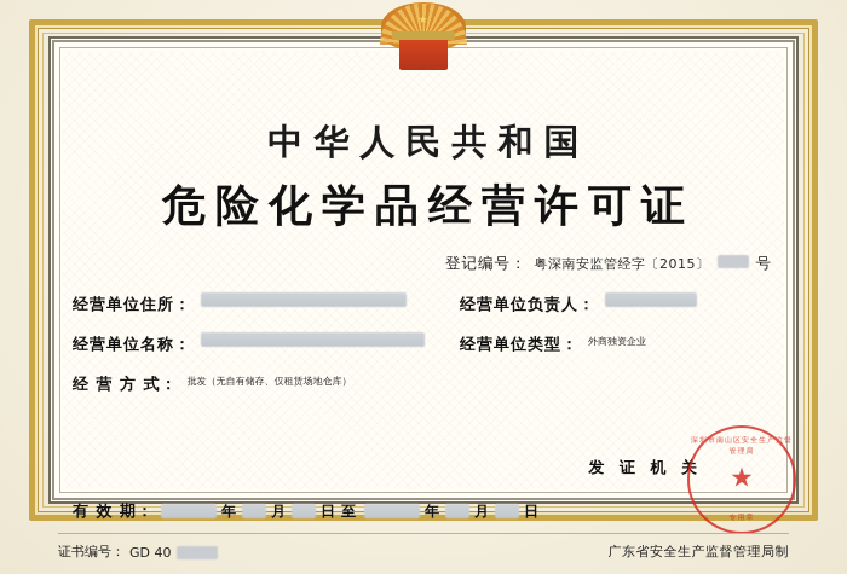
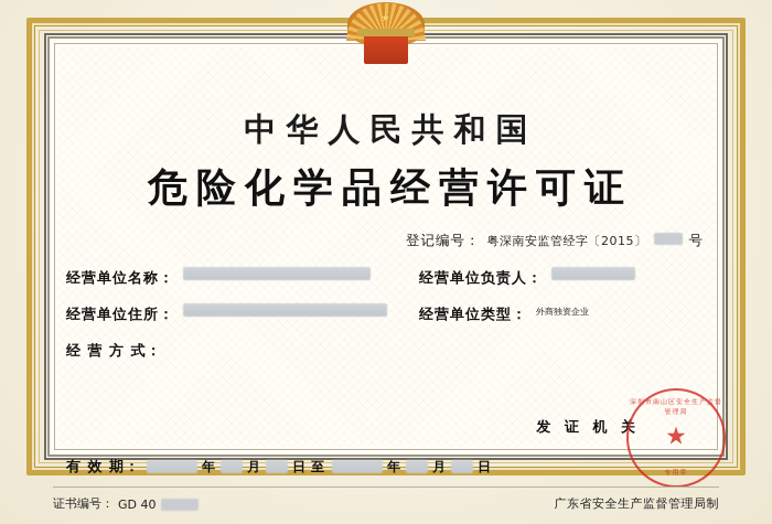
  中华人民共和国
  危险化学品经营许可证
  登记编号：
  粤深南安监管经字〔2015〕
  号
- 经营单位住所：
+ 经营单位名称：
  经营单位负责人：
- 经营单位名称：
+ 经营单位住所：
  经营单位类型：
  外商独资企业
  经 营 方 式：
- 批发（无自有储存、仅租赁场地仓库）
  发 证 机 关
  ★
  有 效 期：
  年
  月
  日
  至
  年
  月
  日
  证书编号：
  GD 40
  广东省安全生产监督管理局制
